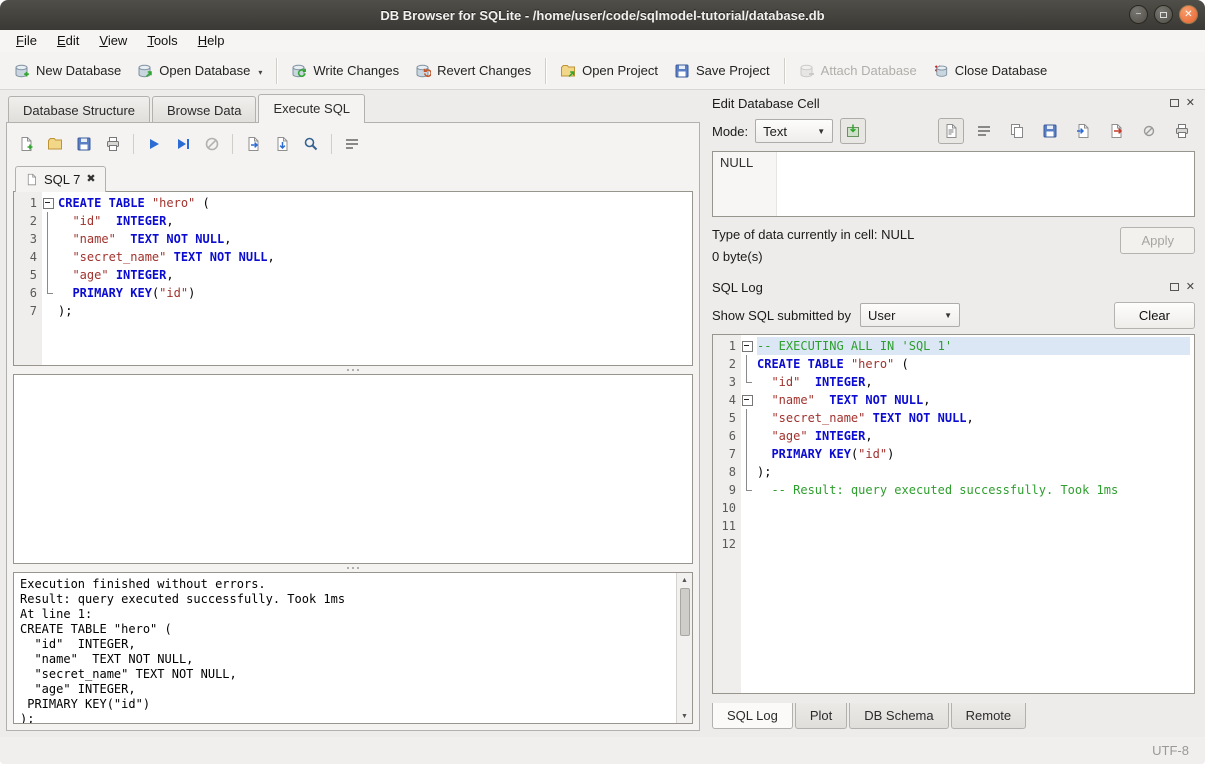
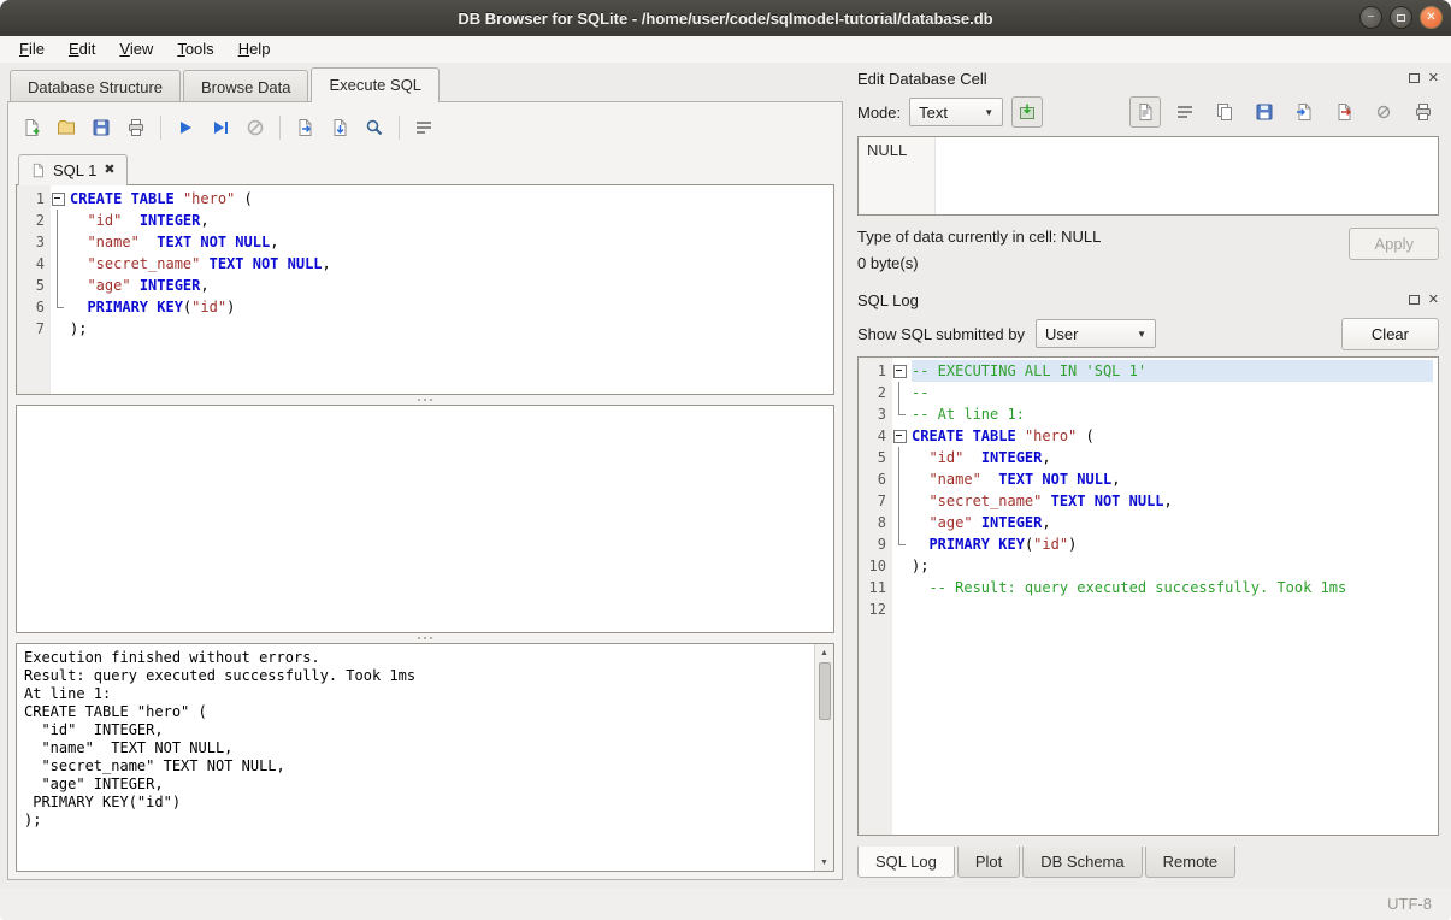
  DB Browser for SQLite - /home/user/code/sqlmodel-tutorial/database.db
  −
  ✕
  File
  Edit
  View
  Tools
  Help
- New Database
- Open Database
- ▾
- Write Changes
- Revert Changes
- Open Project
- Save Project
- Attach Database
- Close Database
  Database Structure
  Browse Data
  Execute SQL
- SQL 7
+ SQL 1
  ✖
  1
  2
  3
  4
  5
  6
  7
  CREATE TABLE "hero" (
  "id" INTEGER,
  "name" TEXT NOT NULL,
  "secret_name" TEXT NOT NULL,
  "age" INTEGER,
  PRIMARY KEY("id")
  );
  Execution finished without errors.
  Result: query executed successfully. Took 1ms
  At line 1:
  CREATE TABLE "hero" (
  "id" INTEGER,
  "name" TEXT NOT NULL,
  "secret_name" TEXT NOT NULL,
  "age" INTEGER,
  PRIMARY KEY("id")
  );
  Edit Database Cell
  ✕
  Mode:
  Text
  ▼
  NULL
  Type of data currently in cell: NULL
  0 byte(s)
  Apply
  SQL Log
  ✕
  Show SQL submitted by
  User
  ▼
  Clear
  1
  2
  3
  4
  5
  6
  7
  8
  9
  10
  11
  12
  -- EXECUTING ALL IN 'SQL 1'
+ --
+ -- At line 1:
  CREATE TABLE "hero" (
  "id" INTEGER,
  "name" TEXT NOT NULL,
  "secret_name" TEXT NOT NULL,
  "age" INTEGER,
  PRIMARY KEY("id")
  );
  -- Result: query executed successfully. Took 1ms
  SQL Log
  Plot
  DB Schema
  Remote
  UTF-8
